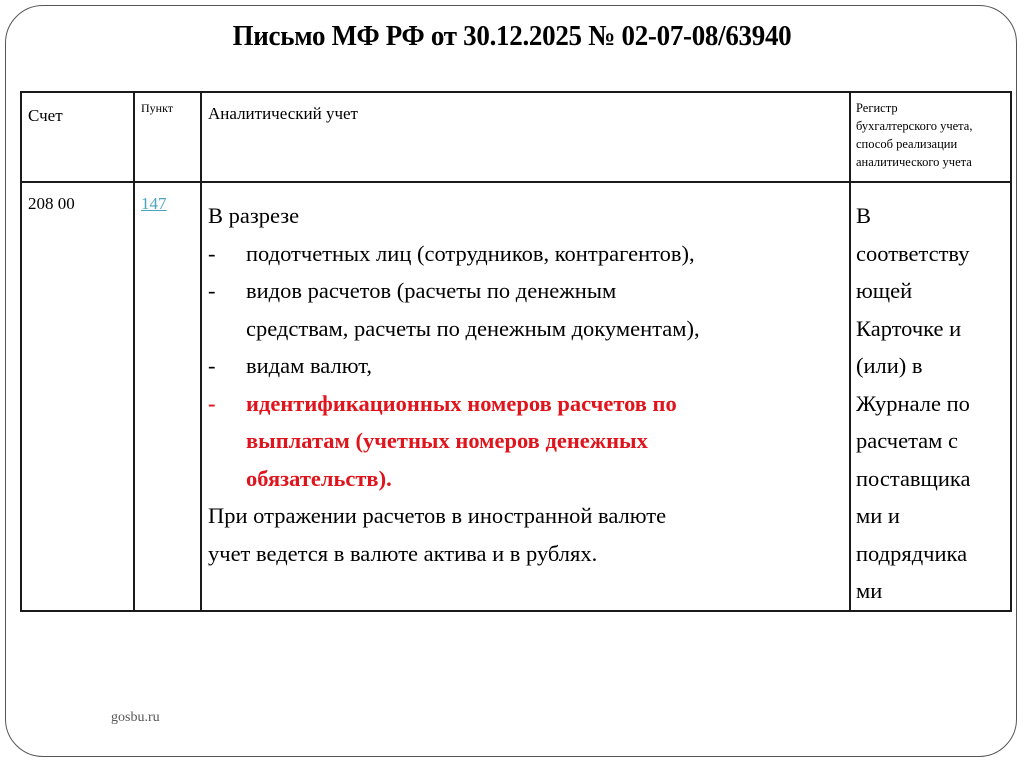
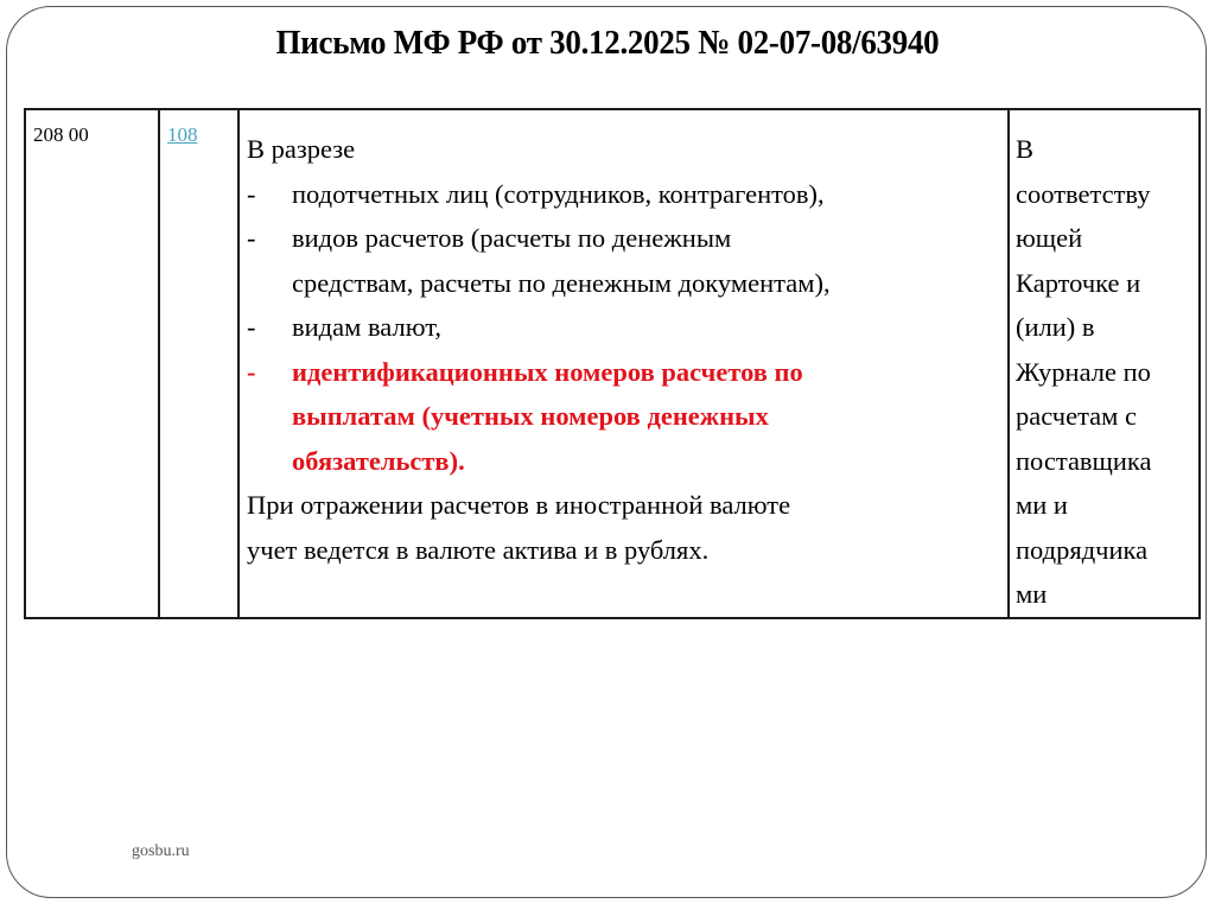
  Письмо МФ РФ от 30.12.2025 № 02-07-08/63940
- Счет	Пункт	Аналитический учет	Регистр бухгалтерского учета, способ реализации аналитического учета
- 208 00	147	В разрезе - подотчетных лиц (сотрудников, контрагентов), - видов расчетов (расчеты по денежным средствам, расчеты по денежным документам), - видам валют, - идентификационных номеров расчетов по выплатам (учетных номеров денежных обязательств). При отражении расчетов в иностранной валюте учет ведется в валюте актива и в рублях.	В соответству ющей Карточке и (или) в Журнале по расчетам с поставщика ми и подрядчика ми
+ 208 00	108	В разрезе - подотчетных лиц (сотрудников, контрагентов), - видов расчетов (расчеты по денежным средствам, расчеты по денежным документам), - видам валют, - идентификационных номеров расчетов по выплатам (учетных номеров денежных обязательств). При отражении расчетов в иностранной валюте учет ведется в валюте актива и в рублях.	В соответству ющей Карточке и (или) в Журнале по расчетам с поставщика ми и подрядчика ми
  gosbu.ru
